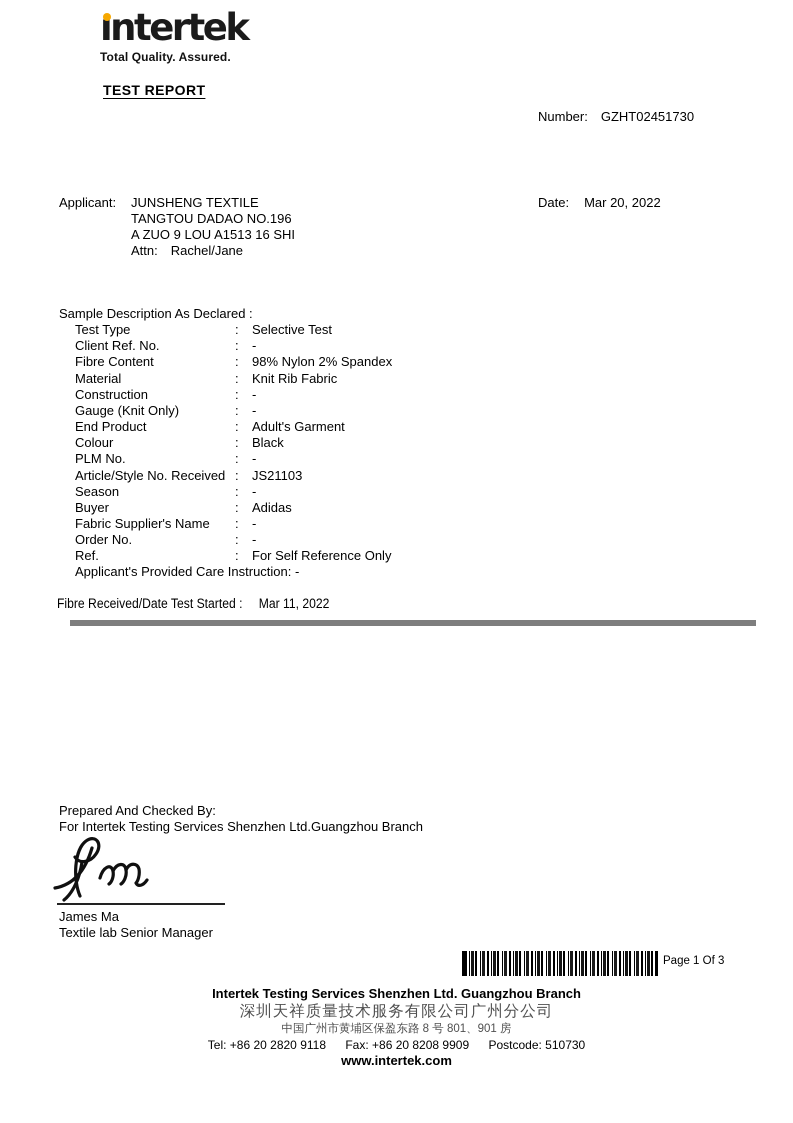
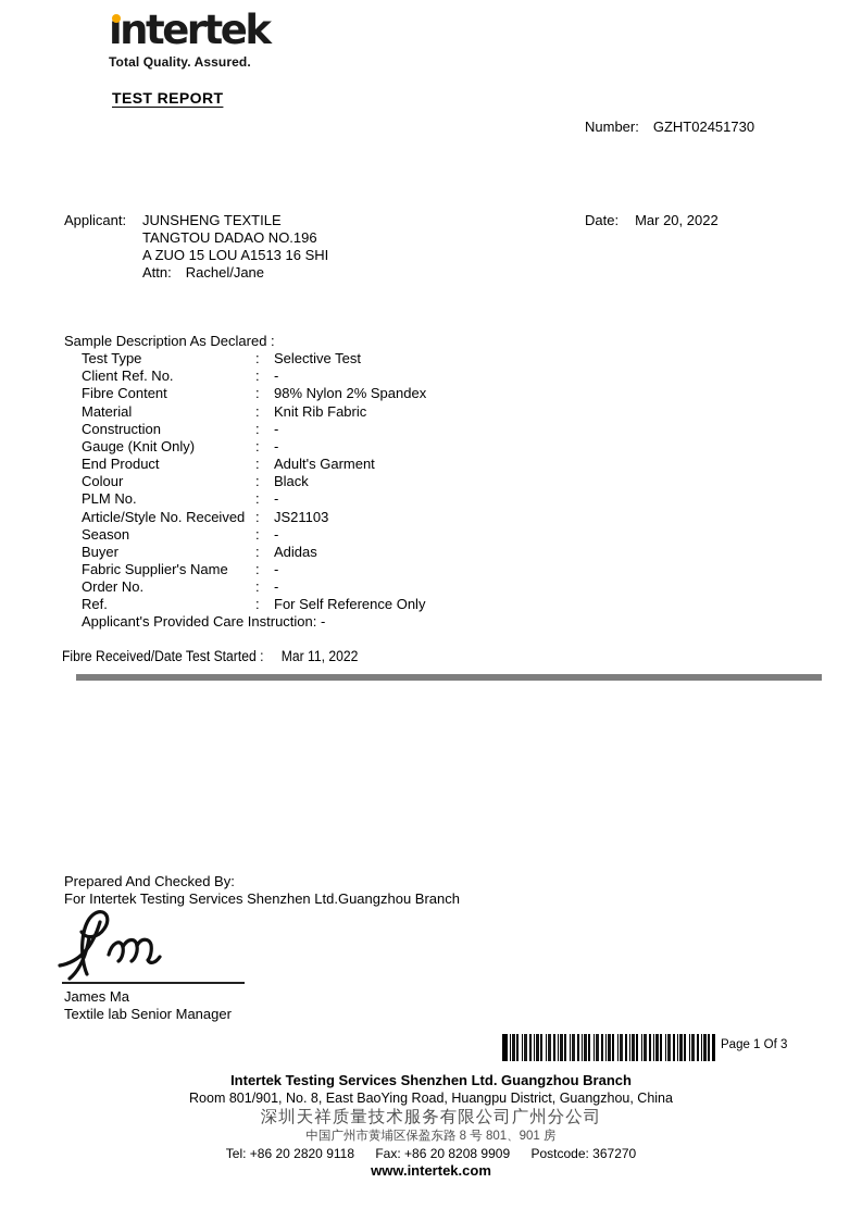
  ıntertek
  Total Quality. Assured.
  TEST REPORT
  Number: GZHT02451730
  Applicant:
  JUNSHENG TEXTILE
  TANGTOU DADAO NO.196
- A ZUO 9 LOU A1513 16 SHI
+ A ZUO 15 LOU A1513 16 SHI
  Attn: Rachel/Jane
  Date: Mar 20, 2022
  Sample Description As Declared :
  Test Type
  :
  Selective Test
  Client Ref. No.
  :
  -
  Fibre Content
  :
  98% Nylon 2% Spandex
  Material
  :
  Knit Rib Fabric
  Construction
  :
  -
  Gauge (Knit Only)
  :
  -
  End Product
  :
  Adult's Garment
  Colour
  :
  Black
  PLM No.
  :
  -
  Article/Style No. Received
  :
  JS21103
  Season
  :
  -
  Buyer
  :
  Adidas
  Fabric Supplier's Name
  :
  -
  Order No.
  :
  -
  Ref.
  :
  For Self Reference Only
  Applicant's Provided Care Instruction: -
  Fibre Received/Date Test Started : Mar 11, 2022
  Prepared And Checked By:
  For Intertek Testing Services Shenzhen Ltd.Guangzhou Branch
  James Ma
  Textile lab Senior Manager
  Page 1 Of 3
  Intertek Testing Services Shenzhen Ltd. Guangzhou Branch
+ Room 801/901, No. 8, East BaoYing Road, Huangpu District, Guangzhou, China
  深圳天祥质量技术服务有限公司广州分公司
  中国广州市黄埔区保盈东路 8 号 801、901 房
- Tel: +86 20 2820 9118 Fax: +86 20 8208 9909 Postcode: 510730
+ Tel: +86 20 2820 9118 Fax: +86 20 8208 9909 Postcode: 367270
  www.intertek.com
